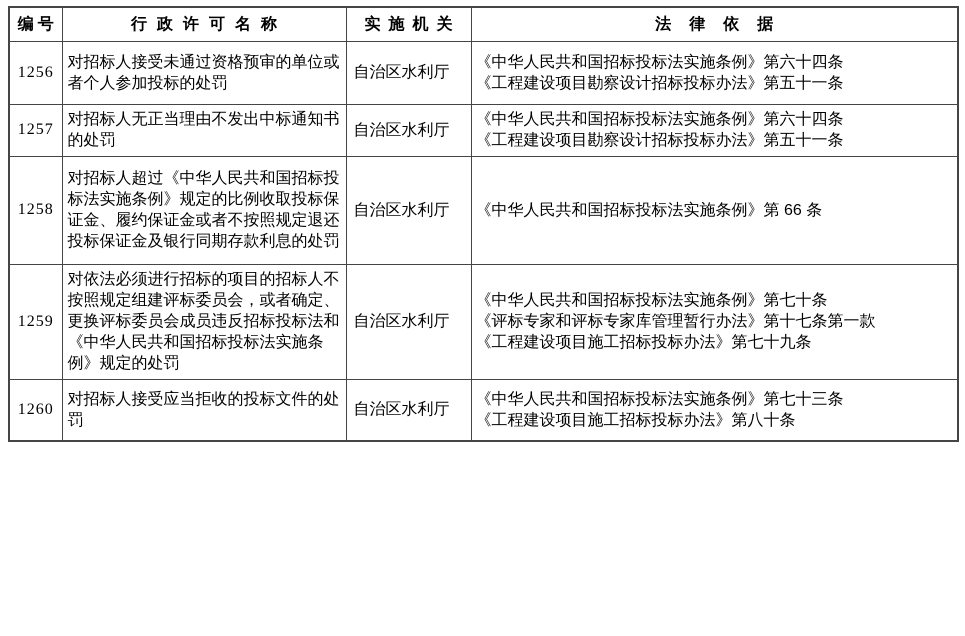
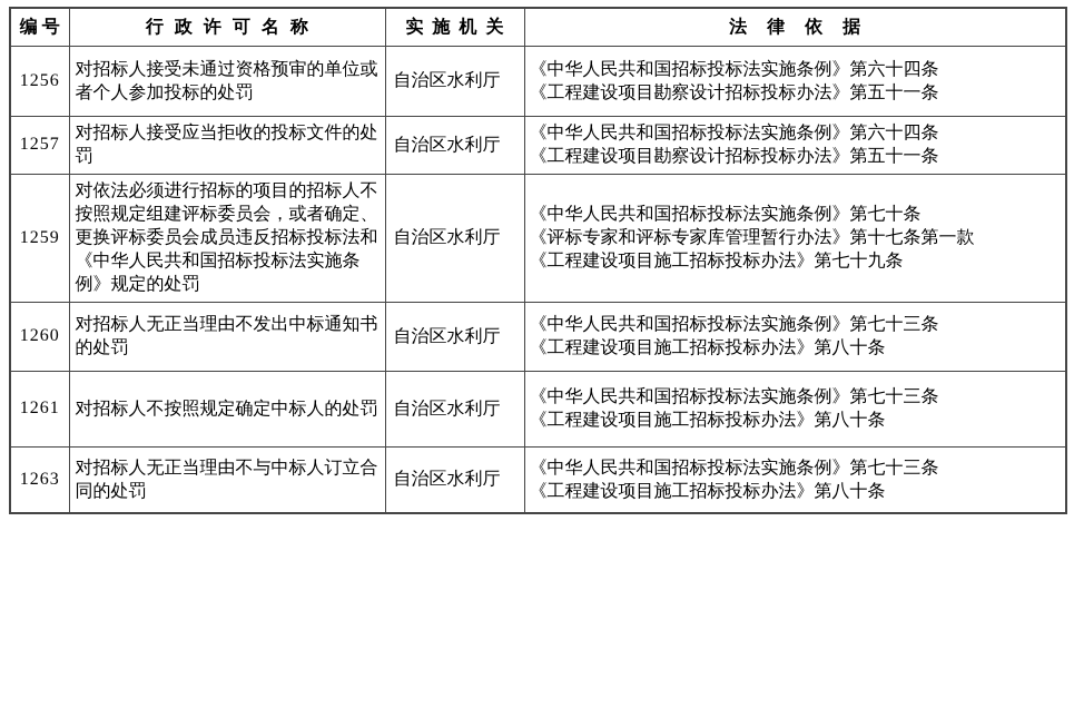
  编号	行政许可名称	实施机关	法律依据
  1256	对招标人接受未通过资格预审的单位或者个人参加投标的处罚	自治区水利厅	《中华人民共和国招标投标法实施条例》第六十四条 《工程建设项目勘察设计招标投标办法》第五十一条
- 1257	对招标人无正当理由不发出中标通知书的处罚	自治区水利厅	《中华人民共和国招标投标法实施条例》第六十四条 《工程建设项目勘察设计招标投标办法》第五十一条
+ 1257	对招标人接受应当拒收的投标文件的处罚	自治区水利厅	《中华人民共和国招标投标法实施条例》第六十四条 《工程建设项目勘察设计招标投标办法》第五十一条
- 1258	对招标人超过《中华人民共和国招标投标法实施条例》规定的比例收取投标保证金、履约保证金或者不按照规定退还投标保证金及银行同期存款利息的处罚	自治区水利厅	《中华人民共和国招标投标法实施条例》第 66 条
  1259	对依法必须进行招标的项目的招标人不按照规定组建评标委员会，或者确定、更换评标委员会成员违反招标投标法和《中华人民共和国招标投标法实施条例》规定的处罚	自治区水利厅	《中华人民共和国招标投标法实施条例》第七十条 《评标专家和评标专家库管理暂行办法》第十七条第一款 《工程建设项目施工招标投标办法》第七十九条
- 1260	对招标人接受应当拒收的投标文件的处罚	自治区水利厅	《中华人民共和国招标投标法实施条例》第七十三条 《工程建设项目施工招标投标办法》第八十条
+ 1260	对招标人无正当理由不发出中标通知书的处罚	自治区水利厅	《中华人民共和国招标投标法实施条例》第七十三条 《工程建设项目施工招标投标办法》第八十条
+ 1261	对招标人不按照规定确定中标人的处罚	自治区水利厅	《中华人民共和国招标投标法实施条例》第七十三条 《工程建设项目施工招标投标办法》第八十条
+ 1263	对招标人无正当理由不与中标人订立合同的处罚	自治区水利厅	《中华人民共和国招标投标法实施条例》第七十三条 《工程建设项目施工招标投标办法》第八十条
